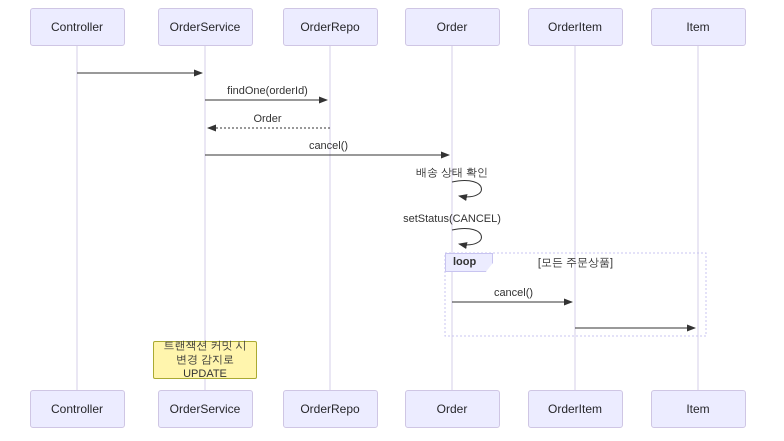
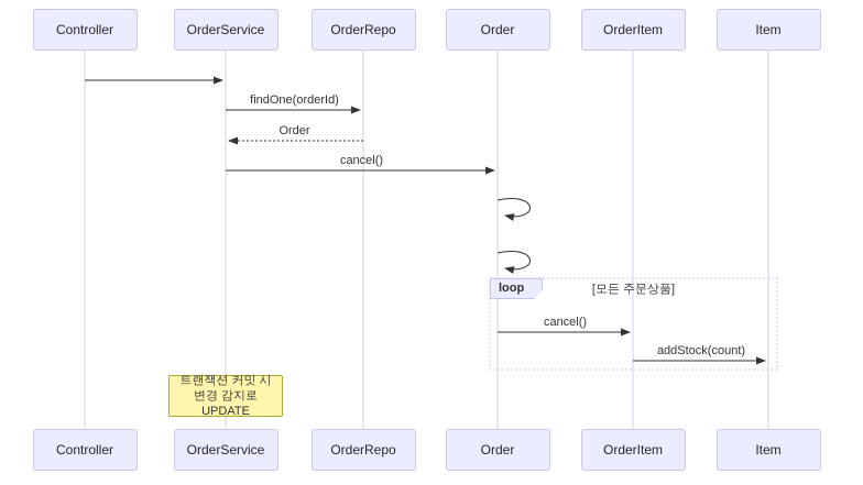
  Controller
  OrderService
  OrderRepo
  Order
  OrderItem
  Item
  Controller
  OrderService
  OrderRepo
  Order
  OrderItem
  Item
  findOne(orderId)
  Order
  cancel()
- 배송 상태 확인
- setStatus(CANCEL)
  cancel()
+ addStock(count)
  loop
  [모든 주문상품]
  트랜잭션 커밋 시
  변경 감지로 UPDATE
